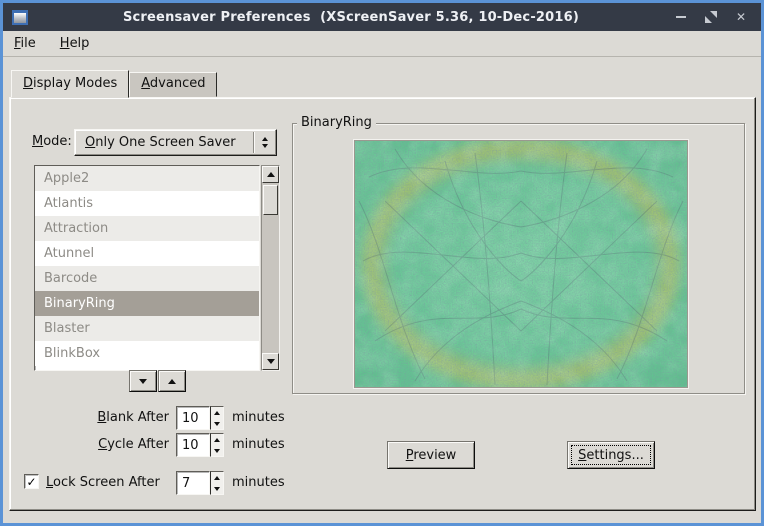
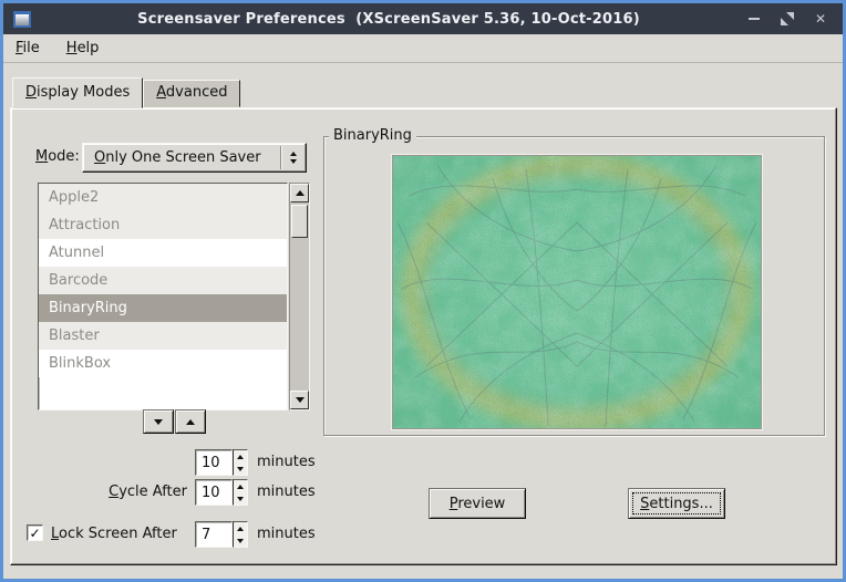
- Screensaver Preferences (XScreenSaver 5.36, 10-Dec-2016)
+ Screensaver Preferences (XScreenSaver 5.36, 10-Oct-2016)
  ✕
  File
  Help
  Display Modes
  Advanced
  Mode:
  Only One Screen Saver
  Apple2
- Atlantis
  Attraction
  Atunnel
  Barcode
  BinaryRing
  Blaster
  BlinkBox
- Blank After
  10
  minutes
  Cycle After
  10
  minutes
  ✓
  Lock Screen After
  7
  minutes
  BinaryRing
  Preview
  Settings...
